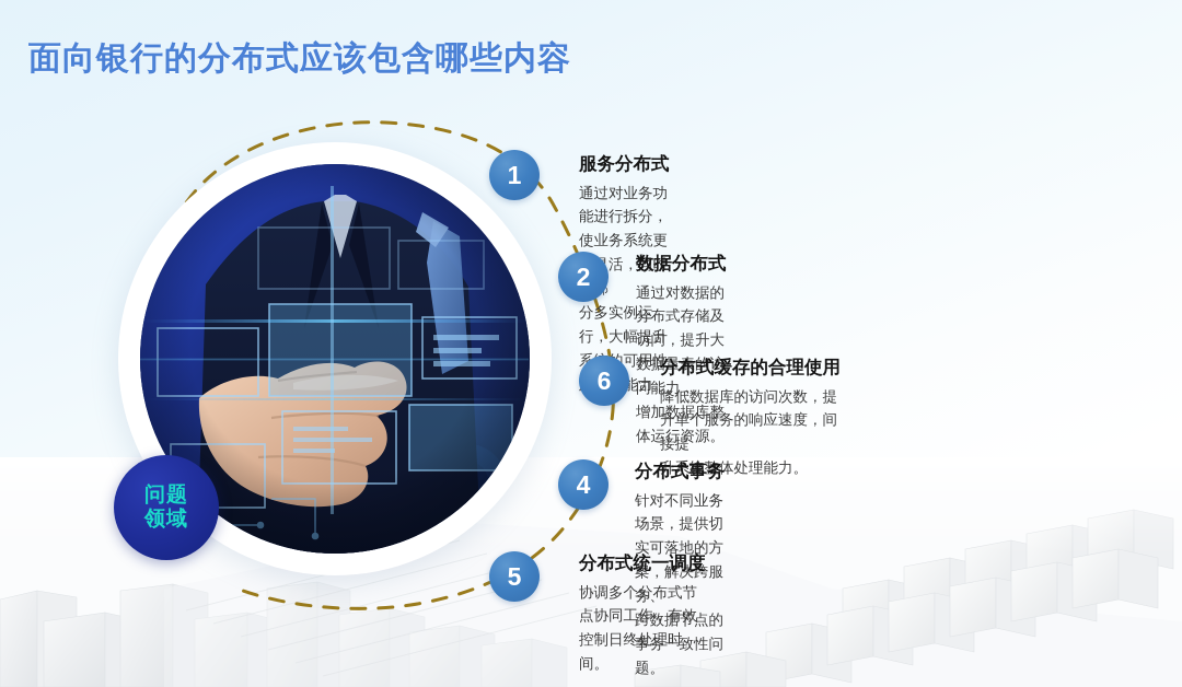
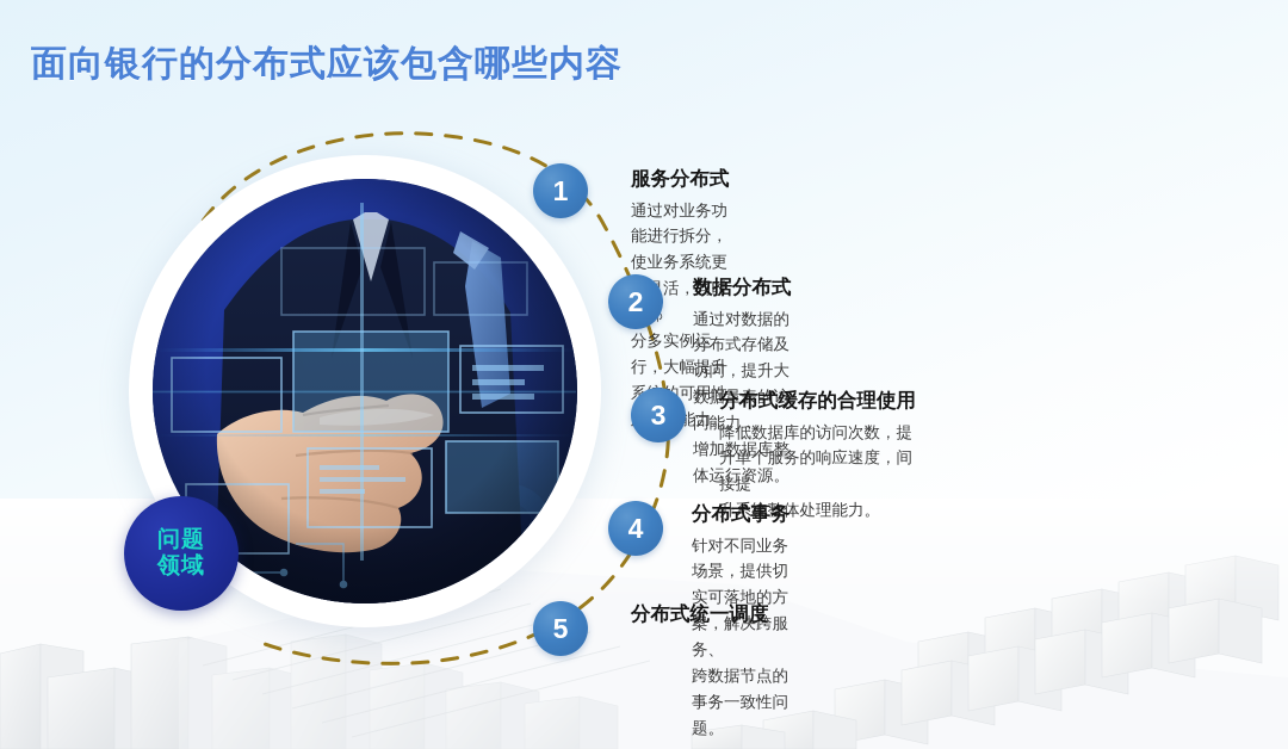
  面向银行的分布式应该包含哪些内容
  问题
  领域
  1
  服务分布式
  通过对业务功能进行拆分，使业务系统更活，同时
  分多实例运行，大幅提升系可用性能力。
  2
  数据分布式
  通过对数据的分布式存储及访问，提升大数据量表的访问能力，
  增加数据库整体运行资源。
- 6
+ 3
  分布式缓存的合理使用
  降低数据库的访问次数，提升单个服务的响应速度，间接提
  升系统整体处理能力。
  4
  分布式事务
  针对不同业务场景，提供切实可落地的方案，解决跨服务、
  跨数据节点的事务一致性问题。
  5
  分布式统一调度
- 协调多个分布式节点协同工作，有效控制日终处理时间。
